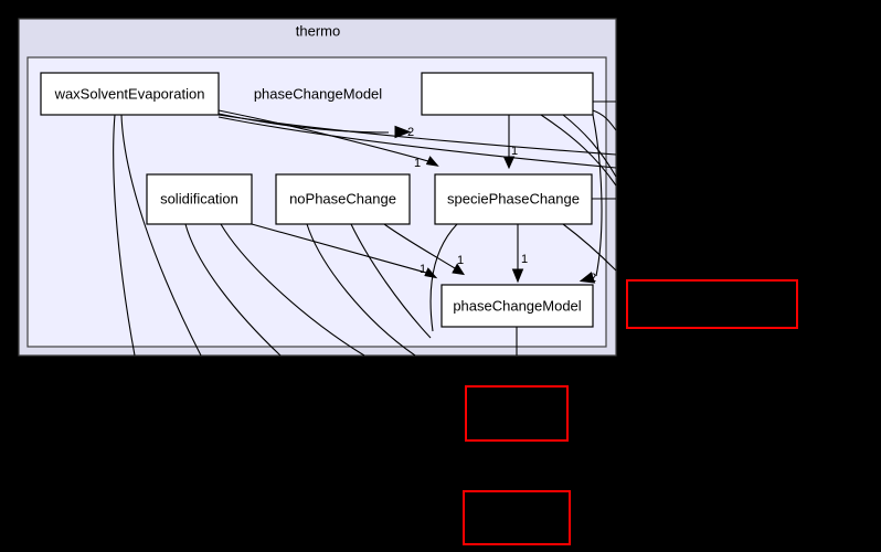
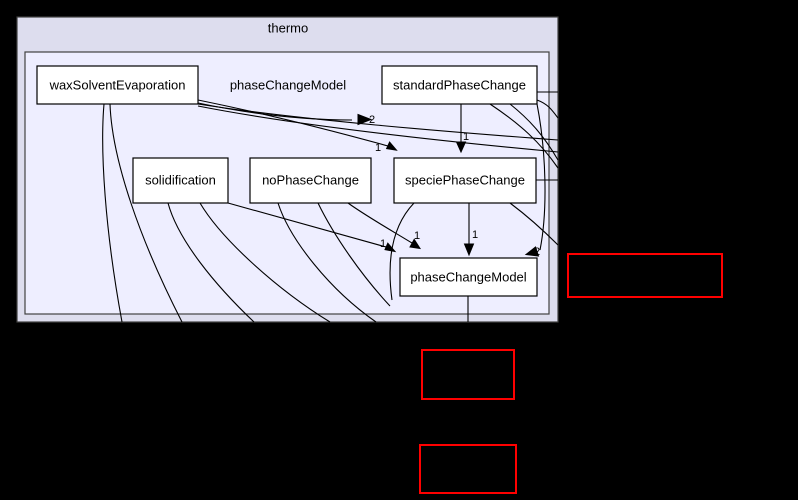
  thermo
  phaseChangeModel
  waxSolventEvaporation
+ standardPhaseChange
  solidification
  noPhaseChange
  speciePhaseChange
  phaseChangeModel
  2
  1
  1
  1
  1
  1
  2
